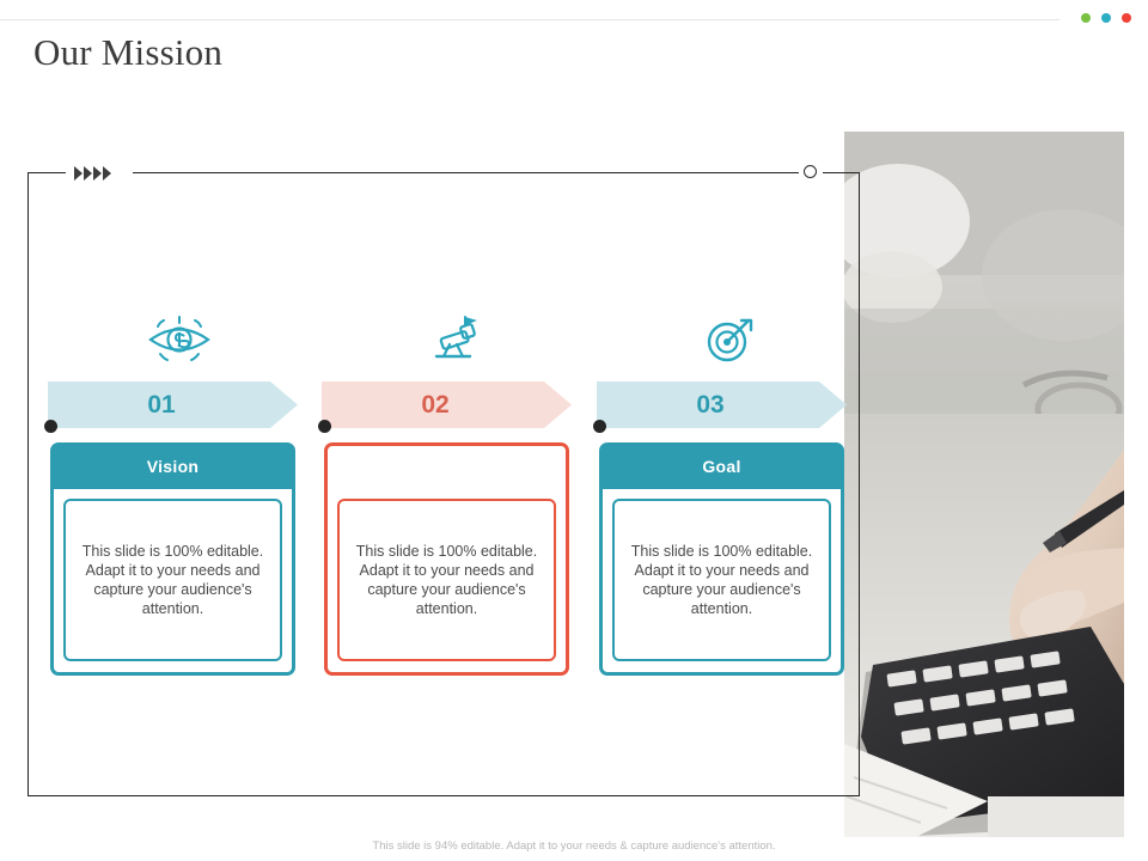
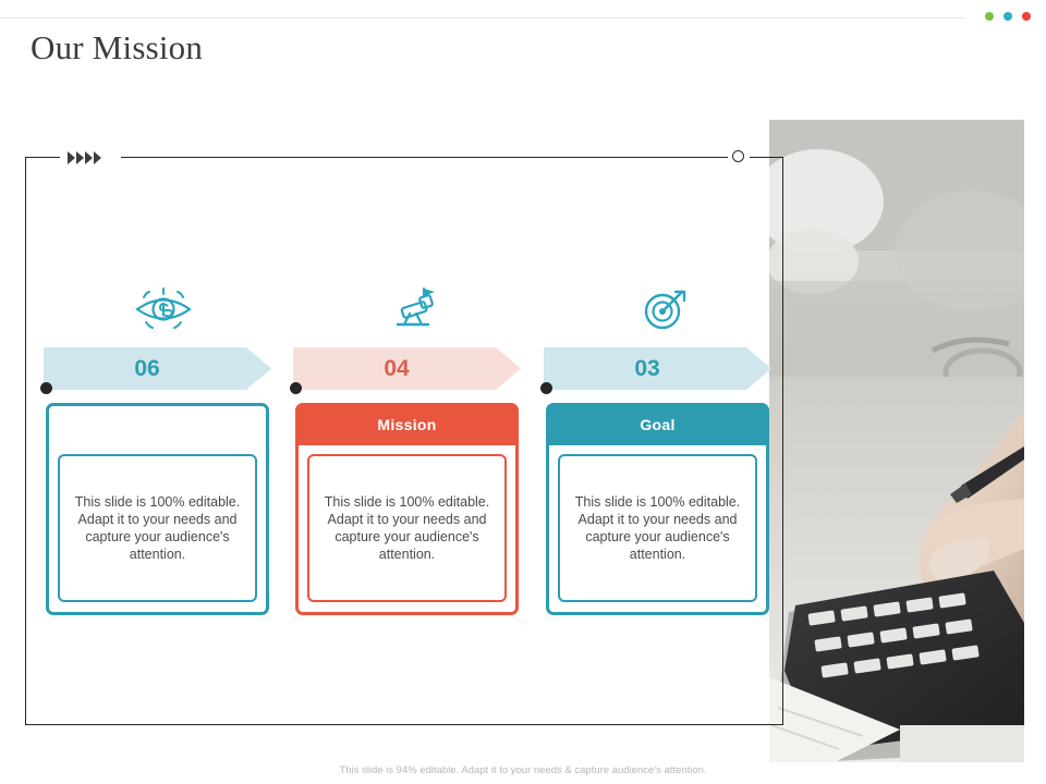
  Our Mission
- 01
+ 06
- Vision
  This slide is 100% editable. Adapt it to your needs and capture your audience's attention.
- 02
+ 04
+ Mission
  This slide is 100% editable. Adapt it to your needs and capture your audience's attention.
  03
  Goal
  This slide is 100% editable. Adapt it to your needs and capture your audience's attention.
  This slide is 94% editable. Adapt it to your needs & capture audience's attention.
